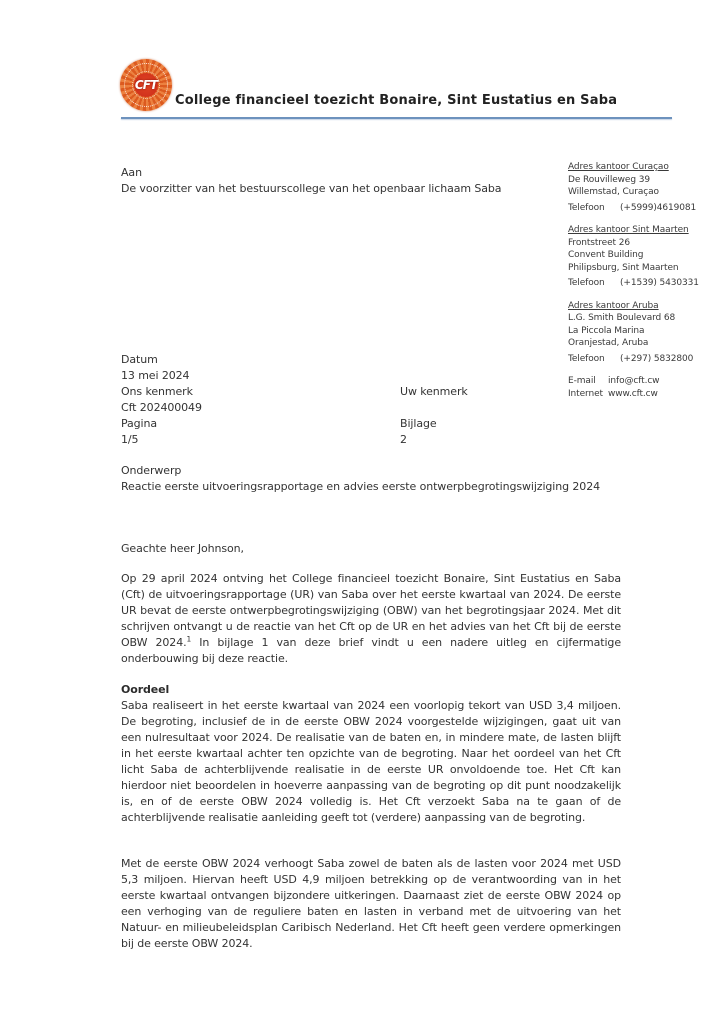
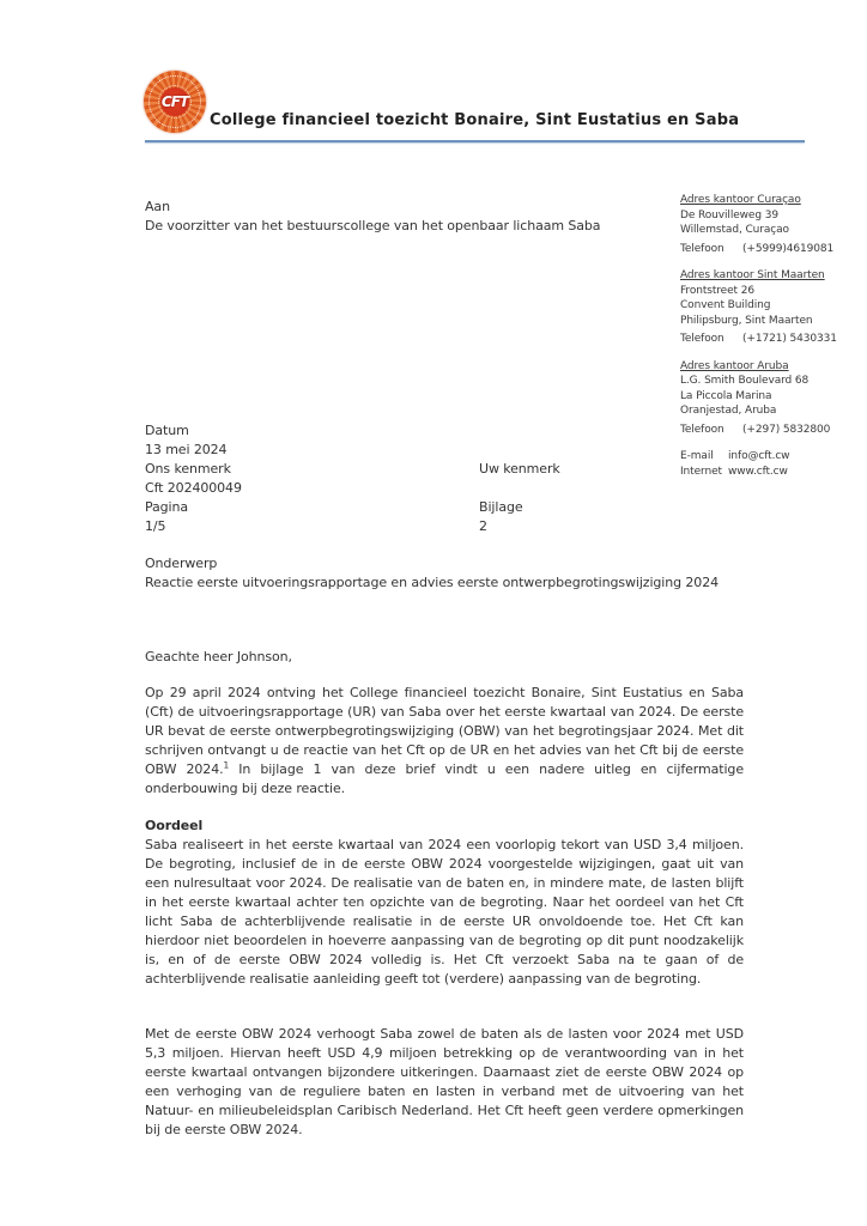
  CFT
  College financieel toezicht Bonaire, Sint Eustatius en Saba
  Aan
  De voorzitter van het bestuurscollege van het openbaar lichaam Saba
  Adres kantoor Curaçao
  De Rouvilleweg 39
  Willemstad, Curaçao
  Telefoon
  (+5999)4619081
  Adres kantoor Sint Maarten
  Frontstreet 26
  Convent Building
  Philipsburg, Sint Maarten
  Telefoon
- (+1539) 5430331
+ (+1721) 5430331
  Adres kantoor Aruba
  L.G. Smith Boulevard 68
  La Piccola Marina
  Oranjestad, Aruba
  Telefoon
  (+297) 5832800
  E-mail
  info@cft.cw
  Internet
  www.cft.cw
  Datum
  13 mei 2024
  Ons kenmerk
  Uw kenmerk
  Cft 202400049
  Pagina
  Bijlage
  1/5
  2
  Onderwerp
  Reactie eerste uitvoeringsrapportage en advies eerste ontwerpbegrotingswijziging 2024
  Geachte heer Johnson,
  Op 29 april 2024 ontving het College financieel toezicht Bonaire, Sint Eustatius en Saba (Cft) de uitvoeringsrapportage (UR) van Saba over het eerste kwartaal van 2024. De eerste UR bevat de eerste ontwerpbegrotingswijziging (OBW) van het begrotingsjaar 2024. Met dit schrijven ontvangt u de reactie van het Cft op de UR en het advies van het Cft bij de eerste OBW 2024.1 In bijlage 1 van deze brief vindt u een nadere uitleg en cijfermatige onderbouwing bij deze reactie.
  Oordeel
  Saba realiseert in het eerste kwartaal van 2024 een voorlopig tekort van USD 3,4 miljoen. De begroting, inclusief de in de eerste OBW 2024 voorgestelde wijzigingen, gaat uit van een nulresultaat voor 2024. De realisatie van de baten en, in mindere mate, de lasten blijft in het eerste kwartaal achter ten opzichte van de begroting. Naar het oordeel van het Cft licht Saba de achterblijvende realisatie in de eerste UR onvoldoende toe. Het Cft kan hierdoor niet beoordelen in hoeverre aanpassing van de begroting op dit punt noodzakelijk is, en of de eerste OBW 2024 volledig is. Het Cft verzoekt Saba na te gaan of de achterblijvende realisatie aanleiding geeft tot (verdere) aanpassing van de begroting.
  Met de eerste OBW 2024 verhoogt Saba zowel de baten als de lasten voor 2024 met USD 5,3 miljoen. Hiervan heeft USD 4,9 miljoen betrekking op de verantwoording van in het eerste kwartaal ontvangen bijzondere uitkeringen. Daarnaast ziet de eerste OBW 2024 op een verhoging van de reguliere baten en lasten in verband met de uitvoering van het Natuur- en milieubeleidsplan Caribisch Nederland. Het Cft heeft geen verdere opmerkingen bij de eerste OBW 2024.
